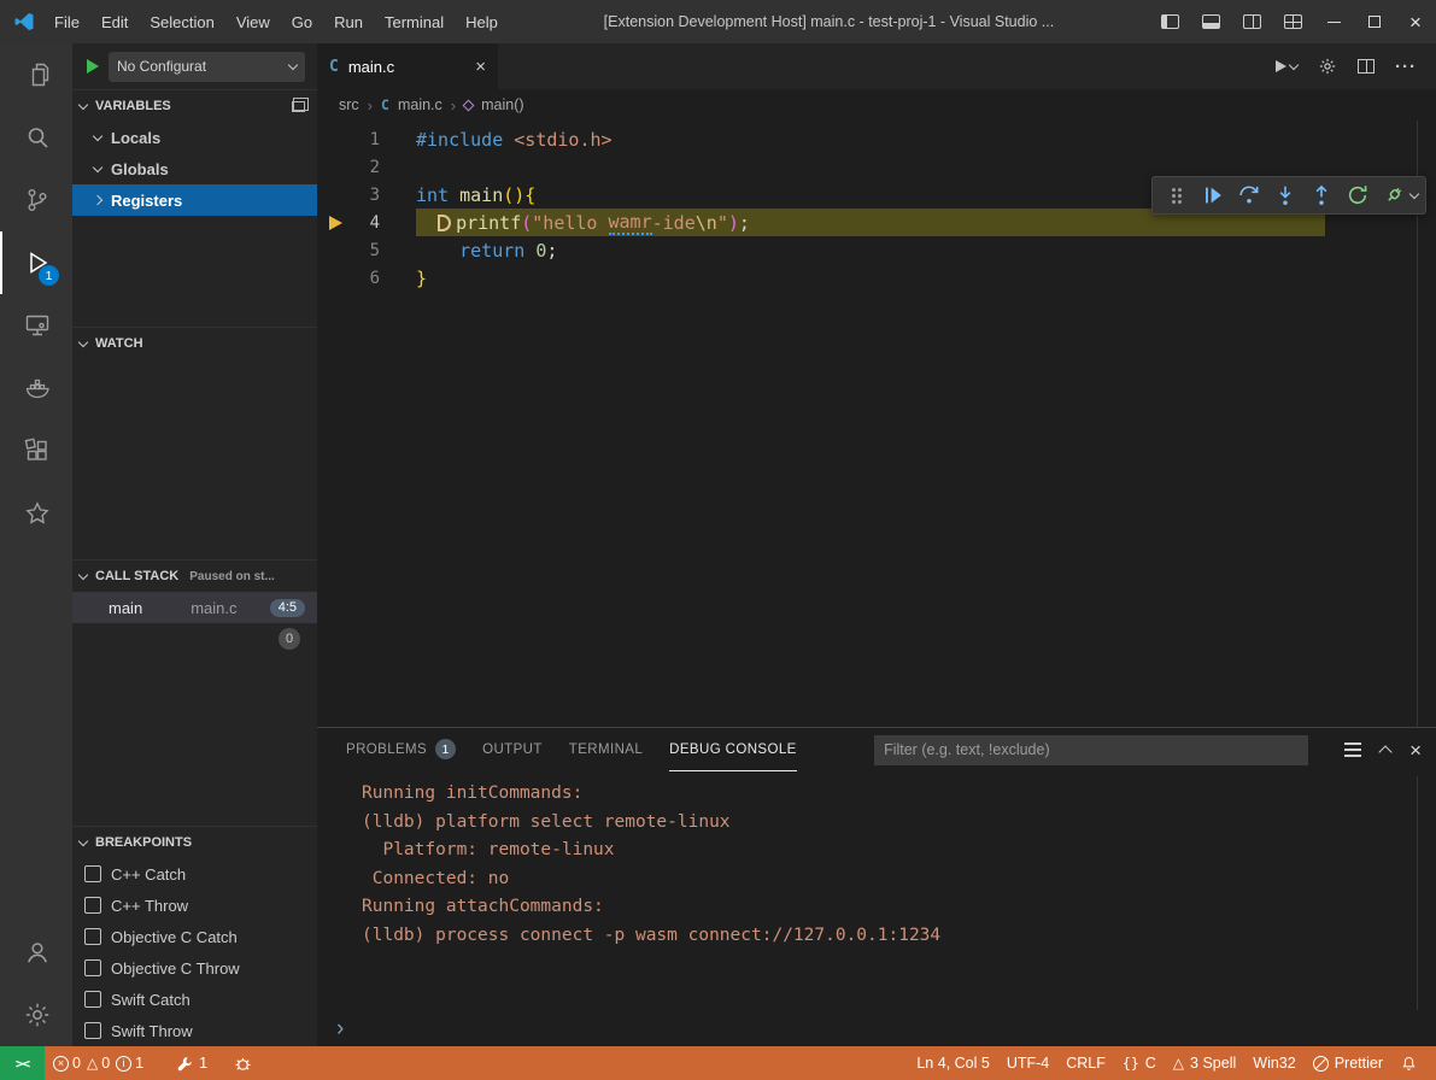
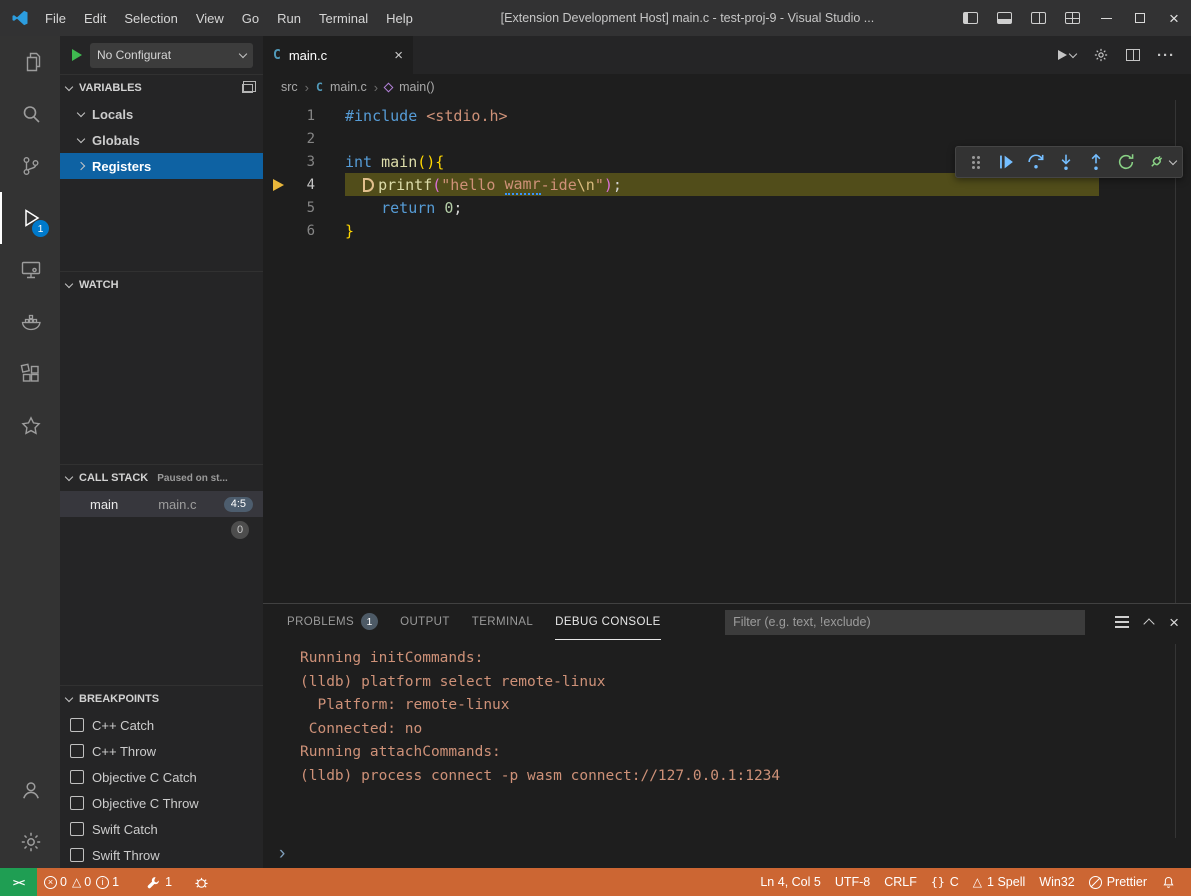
  File
  Edit
  Selection
  View
  Go
  Run
  Terminal
  Help
- [Extension Development Host] main.c - test-proj-1 - Visual Studio ...
+ [Extension Development Host] main.c - test-proj-9 - Visual Studio ...
  ×
  1
  No Configurat
  VARIABLES
  Locals
  Globals
  Registers
  WATCH
  CALL STACK
  Paused on st...
  main
  main.c
  4:5
  0
  BREAKPOINTS
  C++ Catch
  C++ Throw
  Objective C Catch
  Objective C Throw
  Swift Catch
  Swift Throw
  C
  main.c
  ×
  ···
  src
  ›
  C
  main.c
  ›
  main()
  1
  #include
  <stdio.h>
  2
  3
  int
  main
  (){
  4
  printf
  (
  "hello
  wamr
  -ide
  \n
  "
  )
  ;
  5
  return
  0
  ;
  6
  }
  PROBLEMS
  1
  OUTPUT
  TERMINAL
  DEBUG CONSOLE
  Filter (e.g. text, !exclude)
  ×
  Running initCommands:
  (lldb) platform select remote-linux
  Platform: remote-linux
  Connected: no
  Running attachCommands:
  (lldb) process connect -p wasm connect://127.0.0.1:1234
  ›
  ><
  ×
  0
  △
  0
  i
  1
  1
  Ln 4, Col 5
- UTF-4
+ UTF-8
  CRLF
  {}
  C
  △
- 3 Spell
+ 1 Spell
  Win32
  Prettier
